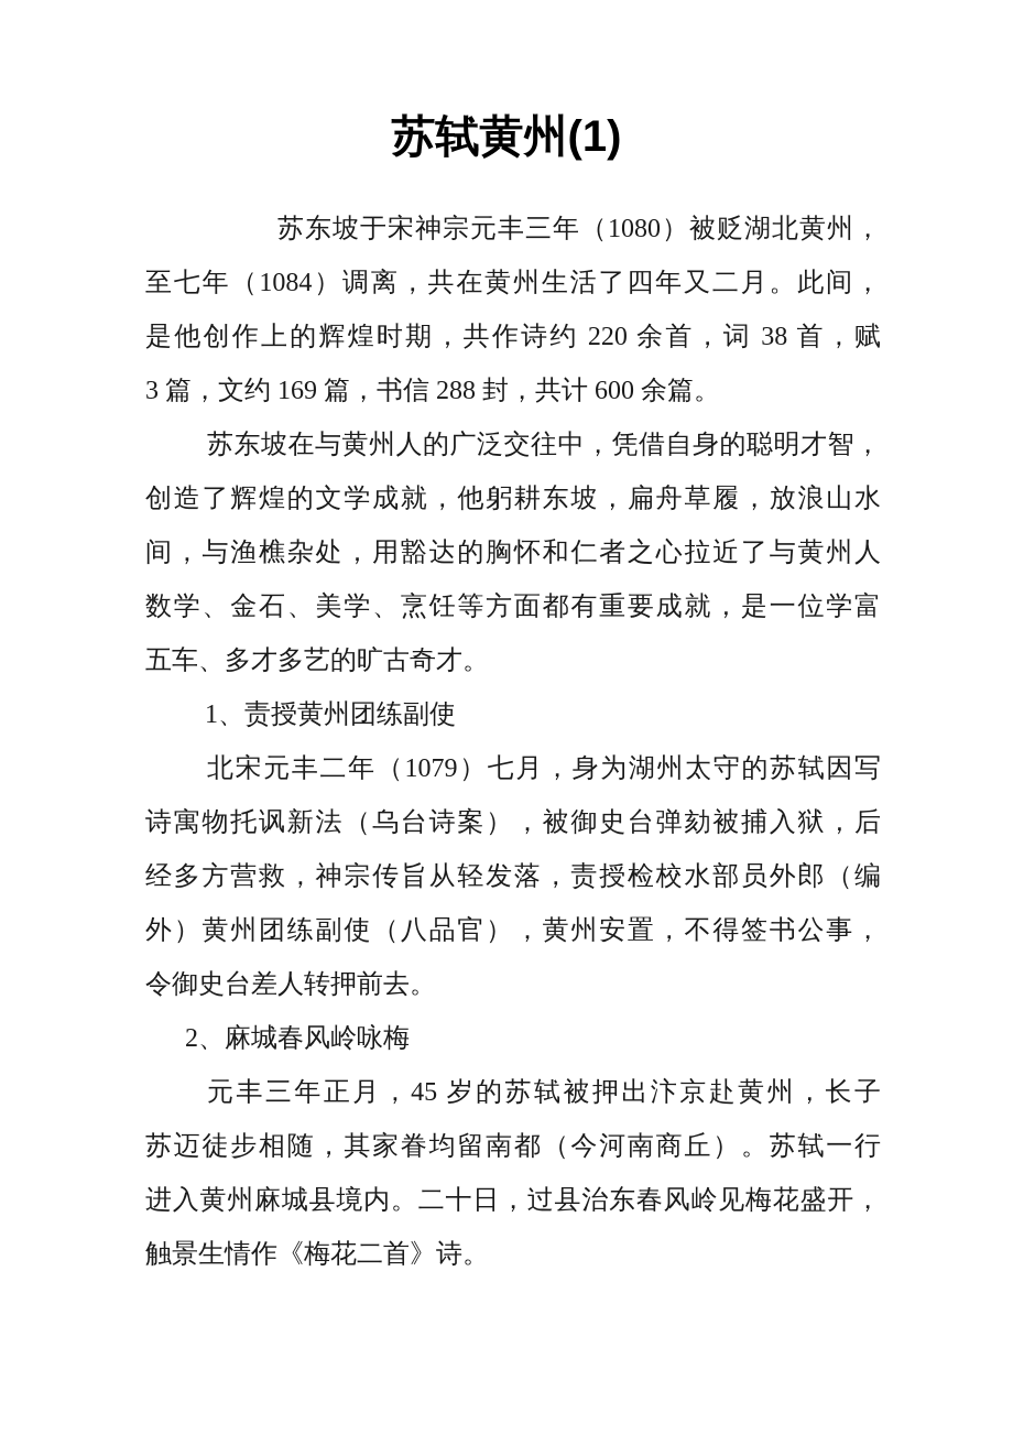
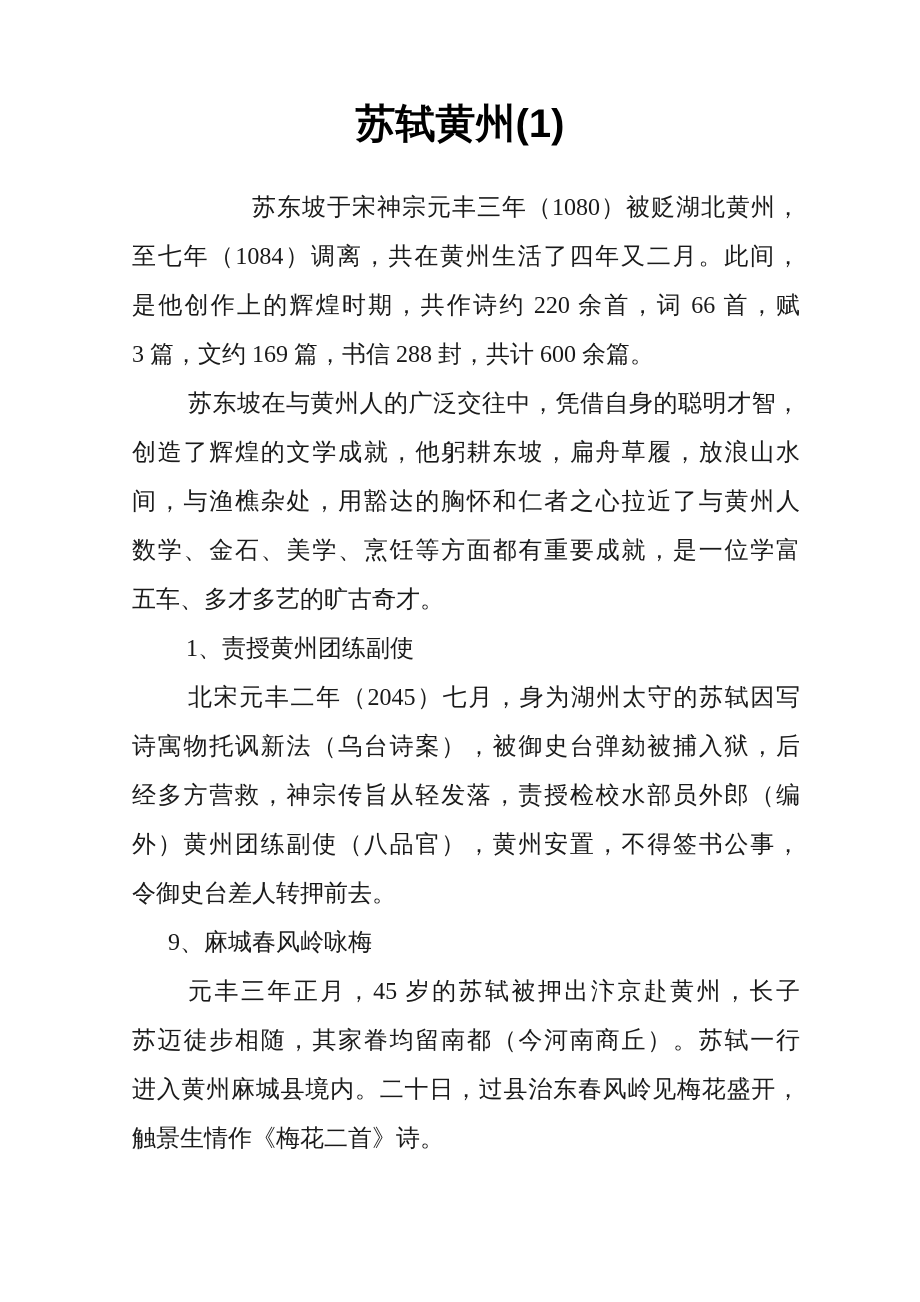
  苏轼黄州(1)
  苏东坡于宋神宗元丰三年（1080）被贬湖北黄州，
  至七年（1084）调离，共在黄州生活了四年又二月。此间，
- 是他创作上的辉煌时期，共作诗约 220 余首，词 38 首，赋
+ 是他创作上的辉煌时期，共作诗约 220 余首，词 66 首，赋
  3 篇，文约 169 篇，书信 288 封，共计 600 余篇。
  苏东坡在与黄州人的广泛交往中，凭借自身的聪明才智，
  创造了辉煌的文学成就，他躬耕东坡，扁舟草履，放浪山水
  间，与渔樵杂处，用豁达的胸怀和仁者之心拉近了与黄州人
  数学、金石、美学、烹饪等方面都有重要成就，是一位学富
  五车、多才多艺的旷古奇才。
  1、责授黄州团练副使
- 北宋元丰二年（1079）七月，身为湖州太守的苏轼因写
+ 北宋元丰二年（2045）七月，身为湖州太守的苏轼因写
  诗寓物托讽新法（乌台诗案），被御史台弹劾被捕入狱，后
  经多方营救，神宗传旨从轻发落，责授检校水部员外郎（编
  外）黄州团练副使（八品官），黄州安置，不得签书公事，
  令御史台差人转押前去。
- 2、麻城春风岭咏梅
+ 9、麻城春风岭咏梅
  元丰三年正月，45 岁的苏轼被押出汴京赴黄州，长子
  苏迈徒步相随，其家眷均留南都（今河南商丘）。苏轼一行
  进入黄州麻城县境内。二十日，过县治东春风岭见梅花盛开，
  触景生情作《梅花二首》诗。
